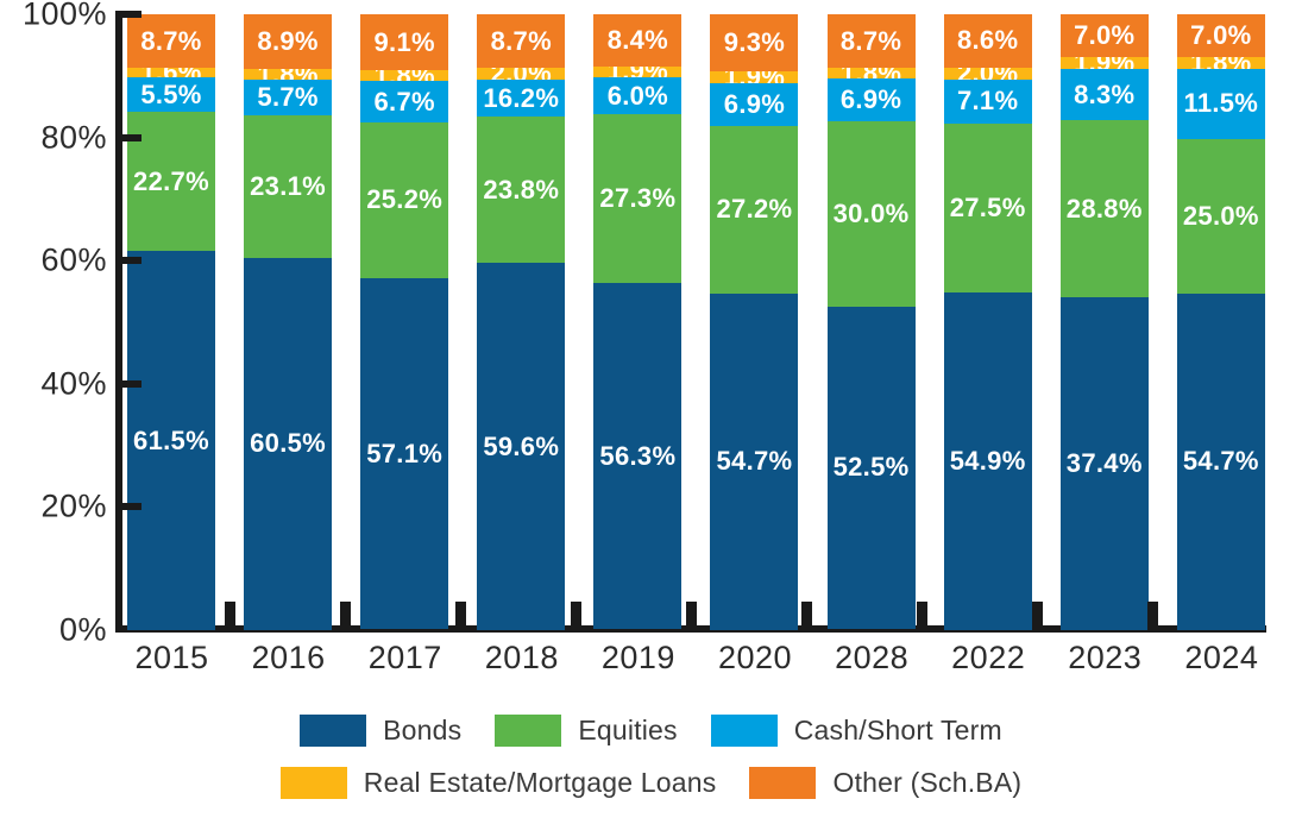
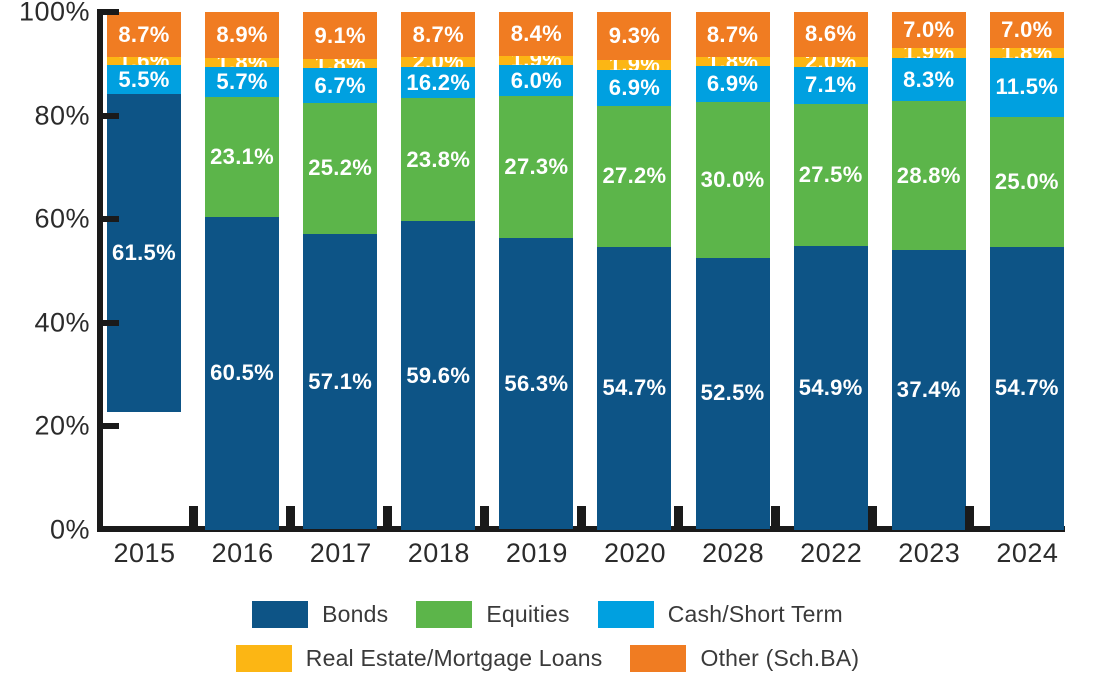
  100%
  80%
  60%
  40%
  20%
  0%
  8.7%
  1.6%
  5.5%
- 22.7%
  61.5%
  8.9%
  1.8%
  5.7%
  23.1%
  60.5%
  9.1%
  1.8%
  6.7%
  25.2%
  57.1%
  8.7%
  2.0%
  16.2%
  23.8%
  59.6%
  8.4%
  1.9%
  6.0%
  27.3%
  56.3%
  9.3%
  1.9%
  6.9%
  27.2%
  54.7%
  8.7%
  1.8%
  6.9%
  30.0%
  52.5%
  8.6%
  2.0%
  7.1%
  27.5%
  54.9%
  7.0%
  1.9%
  8.3%
  28.8%
  37.4%
  7.0%
  1.8%
  11.5%
  25.0%
  54.7%
  2015
  2016
  2017
  2018
  2019
  2020
  2028
  2022
  2023
  2024
  Bonds
  Equities
  Cash/Short Term
  Real Estate/Mortgage Loans
  Other (Sch.BA)
